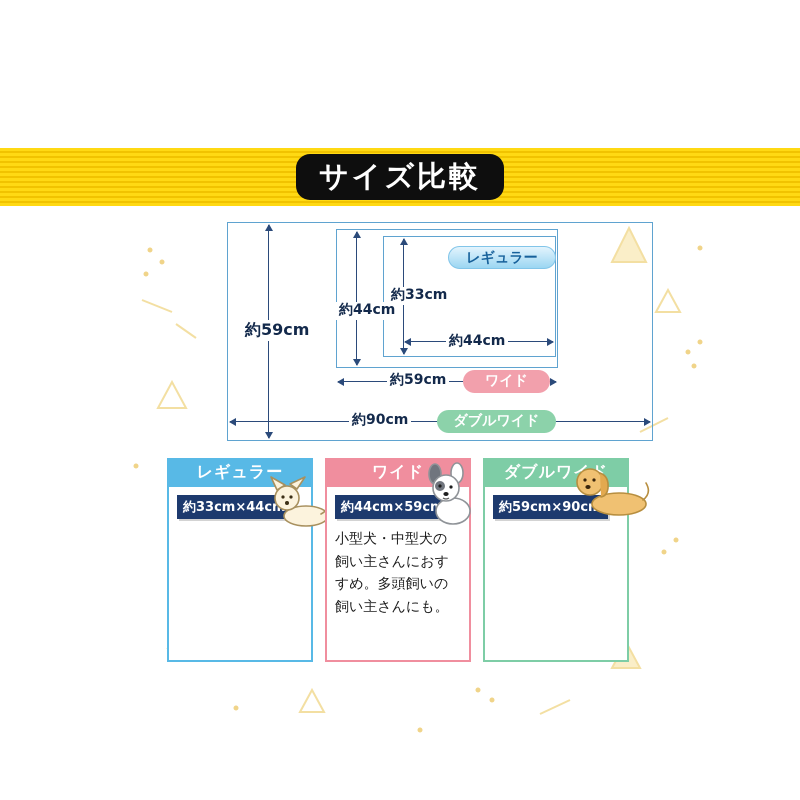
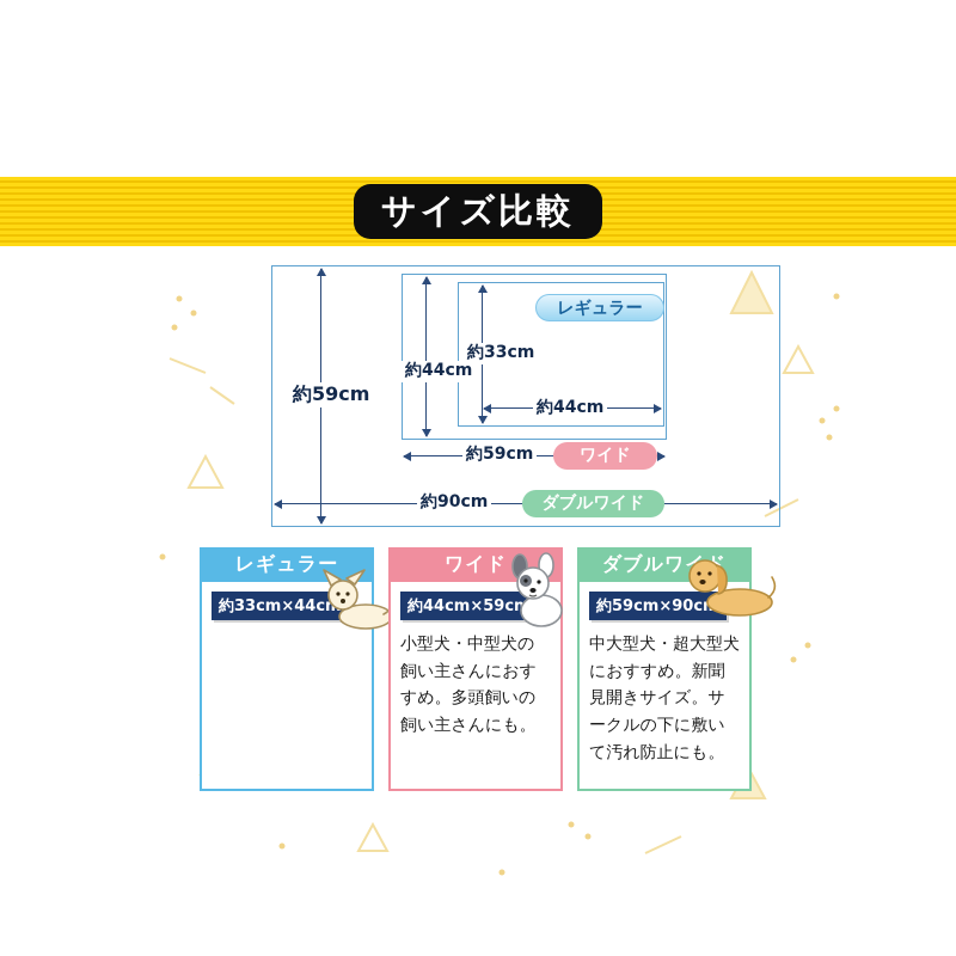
  サイズ比較
  約59cm
  約44cm
  約33cm
  約44cm
  約59cm
  約90cm
  レギュラー
  ワイド
  ダブルワイド
  レギュラー
  約33cm×44c
  ワイド
  約44cm×59c
  小型犬・中型犬の飼い主さんにおすすめ。多頭飼いの飼い主さんにも。
  ダブルワド
  約59cm×90c
+ 中大型犬・超大型犬におすすめ。新聞見開きサイズ。サークルの下に敷いて汚れ防止にも。
